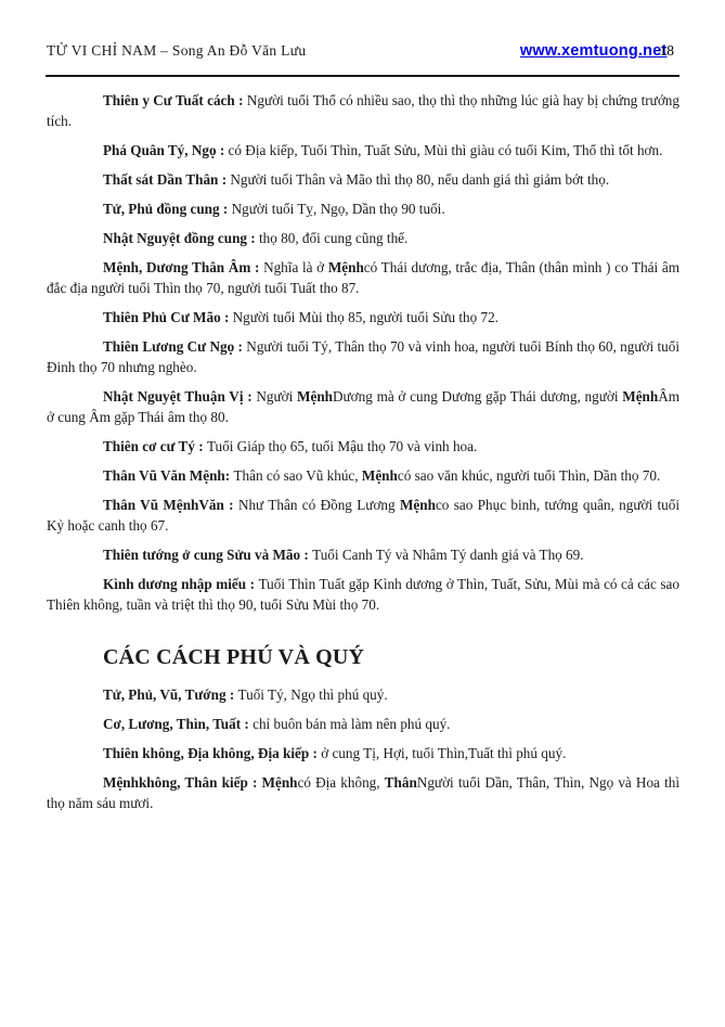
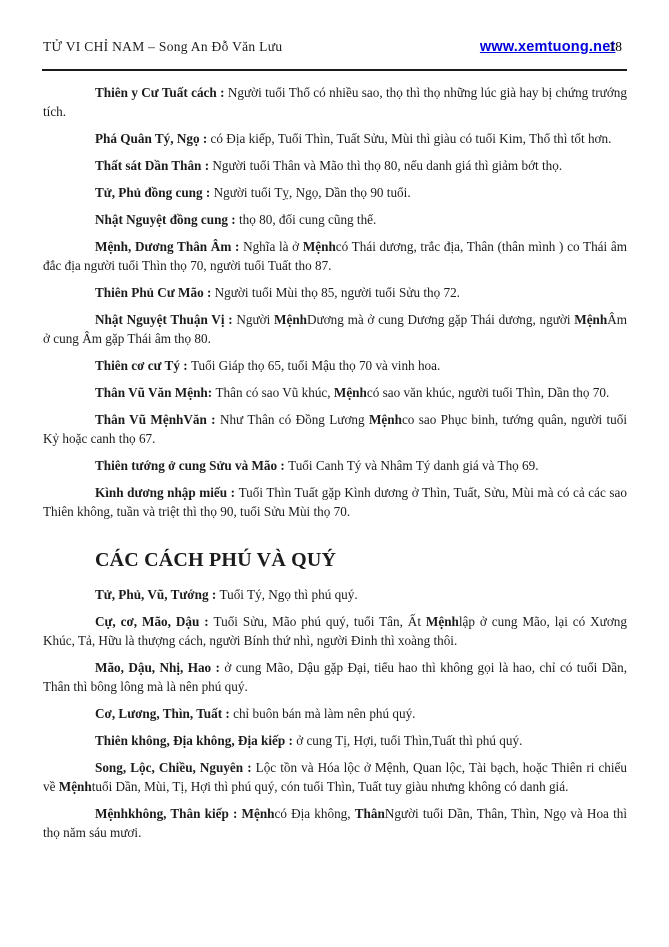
  TỬ VI CHỈ NAM – Song An Đỗ Văn Lưu
  www.xemtuong.net18
  Thiên y Cư Tuất cách : Người tuổi Thổ có nhiều sao, thọ thì thọ những lúc già hay bị chứng trướng tích.
  Phá Quân Tý, Ngọ : có Địa kiếp, Tuổi Thìn, Tuất Sửu, Mùi thì giàu có tuổi Kim, Thổ thì tốt hơn.
  Thất sát Dần Thân : Người tuổi Thân và Mão thì thọ 80, nếu danh giá thì giảm bớt thọ.
  Tử, Phủ đồng cung : Người tuổi Tỵ, Ngọ, Dần thọ 90 tuổi.
  Nhật Nguyệt đồng cung : thọ 80, đối cung cũng thế.
  Mệnh, Dương Thân Âm : Nghĩa là ở Mệnhcó Thái dương, trắc địa, Thân (thân mình ) co Thái âm đắc địa người tuổi Thìn thọ 70, người tuổi Tuất tho 87.
  Thiên Phủ Cư Mão : Người tuổi Mùi thọ 85, người tuổi Sửu thọ 72.
- Thiên Lương Cư Ngọ : Người tuổi Tý, Thân thọ 70 và vinh hoa, người tuổi Bính thọ 60, người tuổi Đinh thọ 70 nhưng nghèo.
  Nhật Nguyệt Thuận Vị : Người MệnhDương mà ở cung Dương gặp Thái dương, người MệnhÂm ở cung Âm gặp Thái âm thọ 80.
  Thiên cơ cư Tý : Tuổi Giáp thọ 65, tuổi Mậu thọ 70 và vinh hoa.
  Thân Vũ Văn Mệnh: Thân có sao Vũ khúc, Mệnhcó sao văn khúc, người tuổi Thìn, Dần thọ 70.
  Thân Vũ MệnhVăn : Như Thân có Đồng Lương Mệnhco sao Phục binh, tướng quân, người tuổi Kỷ hoặc canh thọ 67.
  Thiên tướng ở cung Sửu và Mão : Tuổi Canh Tý và Nhâm Tý danh giá và Thọ 69.
  Kình dương nhập miếu : Tuổi Thìn Tuất gặp Kình dương ở Thìn, Tuất, Sửu, Mùi mà có cả các sao Thiên không, tuần và triệt thì thọ 90, tuổi Sửu Mùi thọ 70.
  CÁC CÁCH PHÚ VÀ QUÝ
  Tử, Phủ, Vũ, Tướng : Tuổi Tý, Ngọ thì phú quý.
+ Cự, cơ, Mão, Dậu : Tuổi Sửu, Mão phú quý, tuổi Tân, Ất Mệnhlập ở cung Mão, lại có Xương Khúc, Tả, Hữu là thượng cách, người Bính thứ nhì, người Đinh thì xoàng thôi.
+ Mão, Dậu, Nhị, Hao : ở cung Mão, Dậu gặp Đại, tiểu hao thì không gọi là hao, chỉ có tuổi Dần, Thân thì bông lông mà là nên phú quý.
  Cơ, Lương, Thìn, Tuất : chỉ buôn bán mà làm nên phú quý.
  Thiên không, Địa không, Địa kiếp : ở cung Tị, Hợi, tuổi Thìn,Tuất thì phú quý.
+ Song, Lộc, Chiều, Nguyên : Lộc tồn và Hóa lộc ở Mệnh, Quan lộc, Tài bạch, hoặc Thiên ri chiếu về Mệnhtuổi Dần, Mùi, Tị, Hợi thì phú quý, cón tuổi Thìn, Tuất tuy giàu nhưng không có danh giá.
  Mệnhkhông, Thân kiếp : Mệnhcó Địa không, ThânNgười tuổi Dần, Thân, Thìn, Ngọ và Hoa thì thọ năm sáu mươi.
